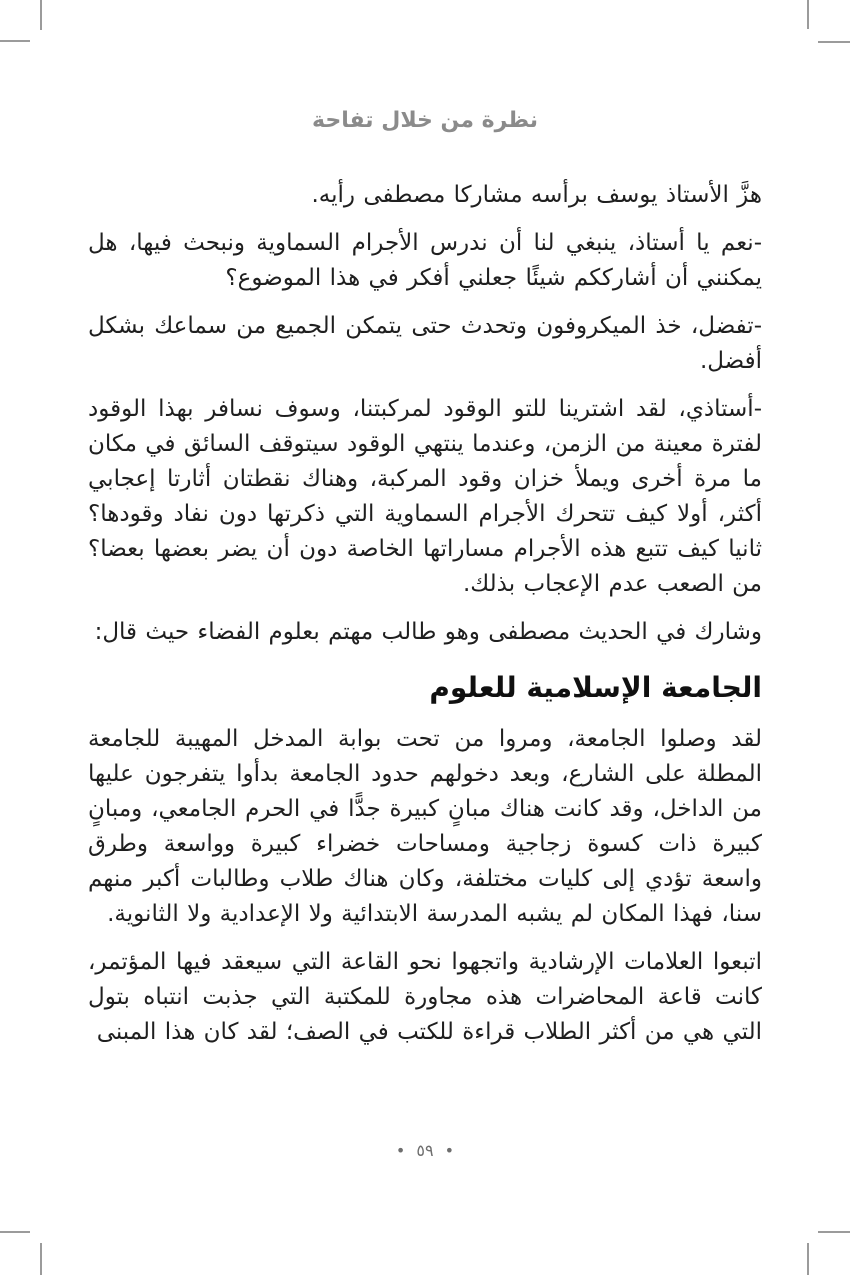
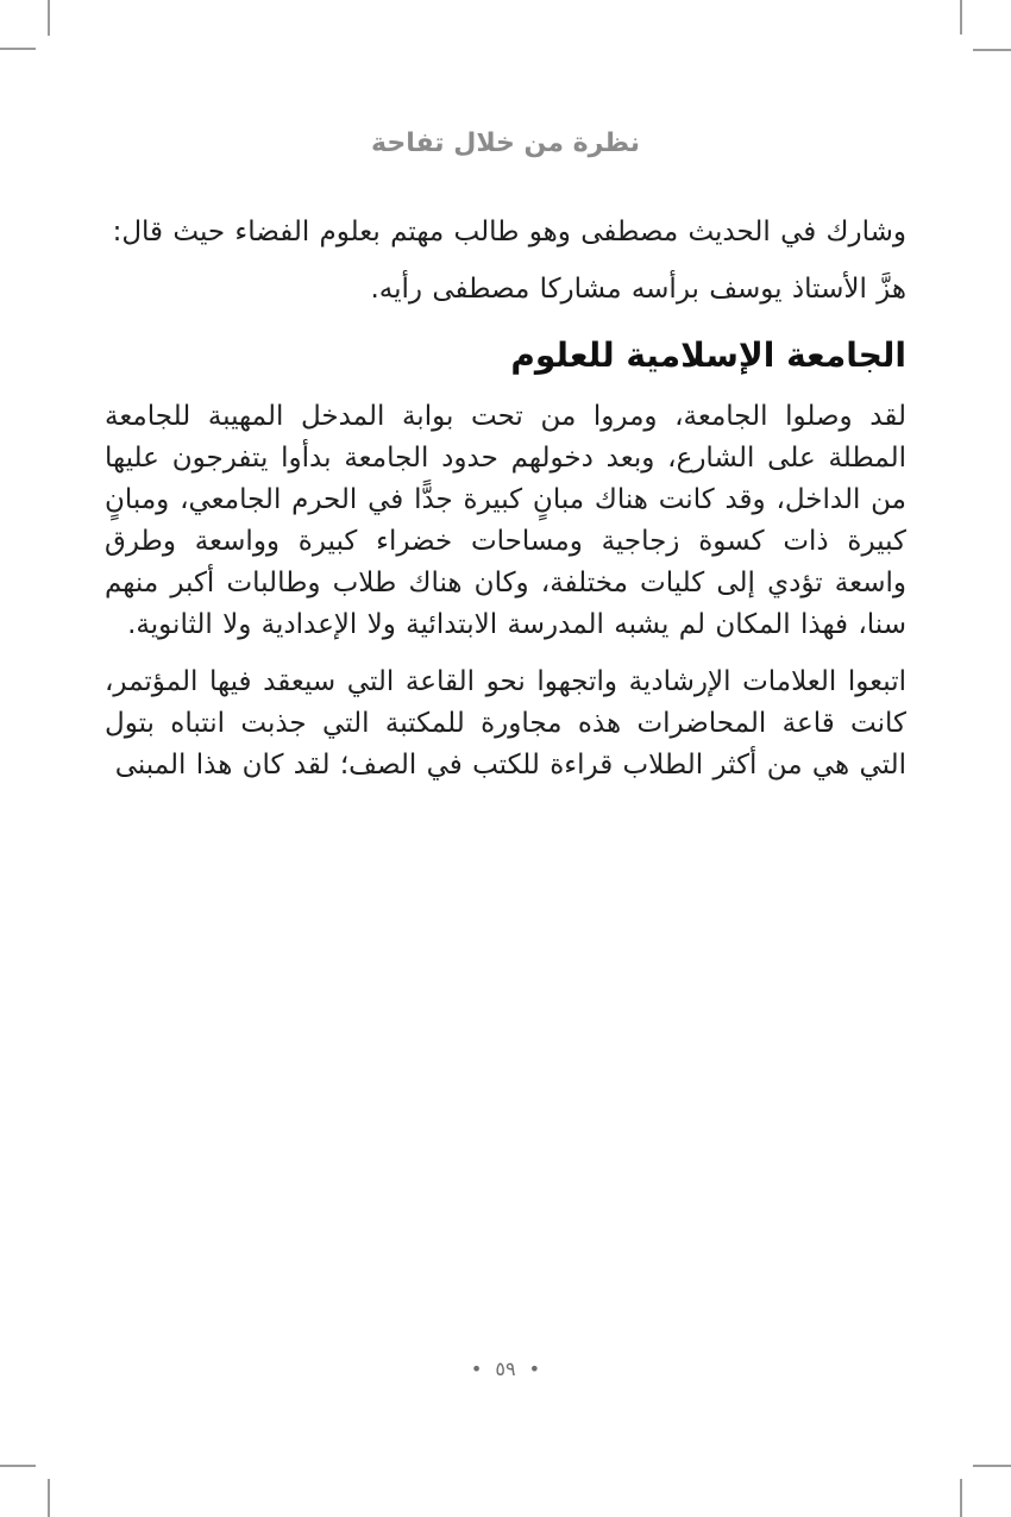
  نظرة من خلال تفاحة
- هزَّ الأستاذ يوسف برأسه مشاركا مصطفى رأيه.
+ وشارك في الحديث مصطفى وهو طالب مهتم بعلوم الفضاء حيث قال:
- -نعم يا أستاذ، ينبغي لنا أن ندرس الأجرام السماوية ونبحث فيها، هل يمكنني أن أشارككم شيئًا جعلني أفكر في هذا الموضوع؟
- -تفضل، خذ الميكروفون وتحدث حتى يتمكن الجميع من سماعك بشكل أفضل.
- -أستاذي، لقد اشترينا للتو الوقود لمركبتنا، وسوف نسافر بهذا الوقود لفترة معينة من الزمن، وعندما ينتهي الوقود سيتوقف السائق في مكان ما مرة أخرى ويملأ خزان وقود المركبة، وهناك نقطتان أثارتا إعجابي أكثر، أولا كيف تتحرك الأجرام السماوية التي ذكرتها دون نفاد وقودها؟ ثانيا كيف تتبع هذه الأجرام مساراتها الخاصة دون أن يضر بعضها بعضا؟ من الصعب عدم الإعجاب بذلك.
- وشارك في الحديث مصطفى وهو طالب مهتم بعلوم الفضاء حيث قال:
+ هزَّ الأستاذ يوسف برأسه مشاركا مصطفى رأيه.
  الجامعة الإسلامية للعلوم
  لقد وصلوا الجامعة، ومروا من تحت بوابة المدخل المهيبة للجامعة المطلة على الشارع، وبعد دخولهم حدود الجامعة بدأوا يتفرجون عليها من الداخل، وقد كانت هناك مبانٍ كبيرة جدًّا في الحرم الجامعي، ومبانٍ كبيرة ذات كسوة زجاجية ومساحات خضراء كبيرة وواسعة وطرق واسعة تؤدي إلى كليات مختلفة، وكان هناك طلاب وطالبات أكبر منهم سنا، فهذا المكان لم يشبه المدرسة الابتدائية ولا الإعدادية ولا الثانوية.
  اتبعوا العلامات الإرشادية واتجهوا نحو القاعة التي سيعقد فيها المؤتمر، كانت قاعة المحاضرات هذه مجاورة للمكتبة التي جذبت انتباه بتول التي هي من أكثر الطلاب قراءة للكتب في الصف؛ لقد كان هذا المبنى
  • ٥٩ •
